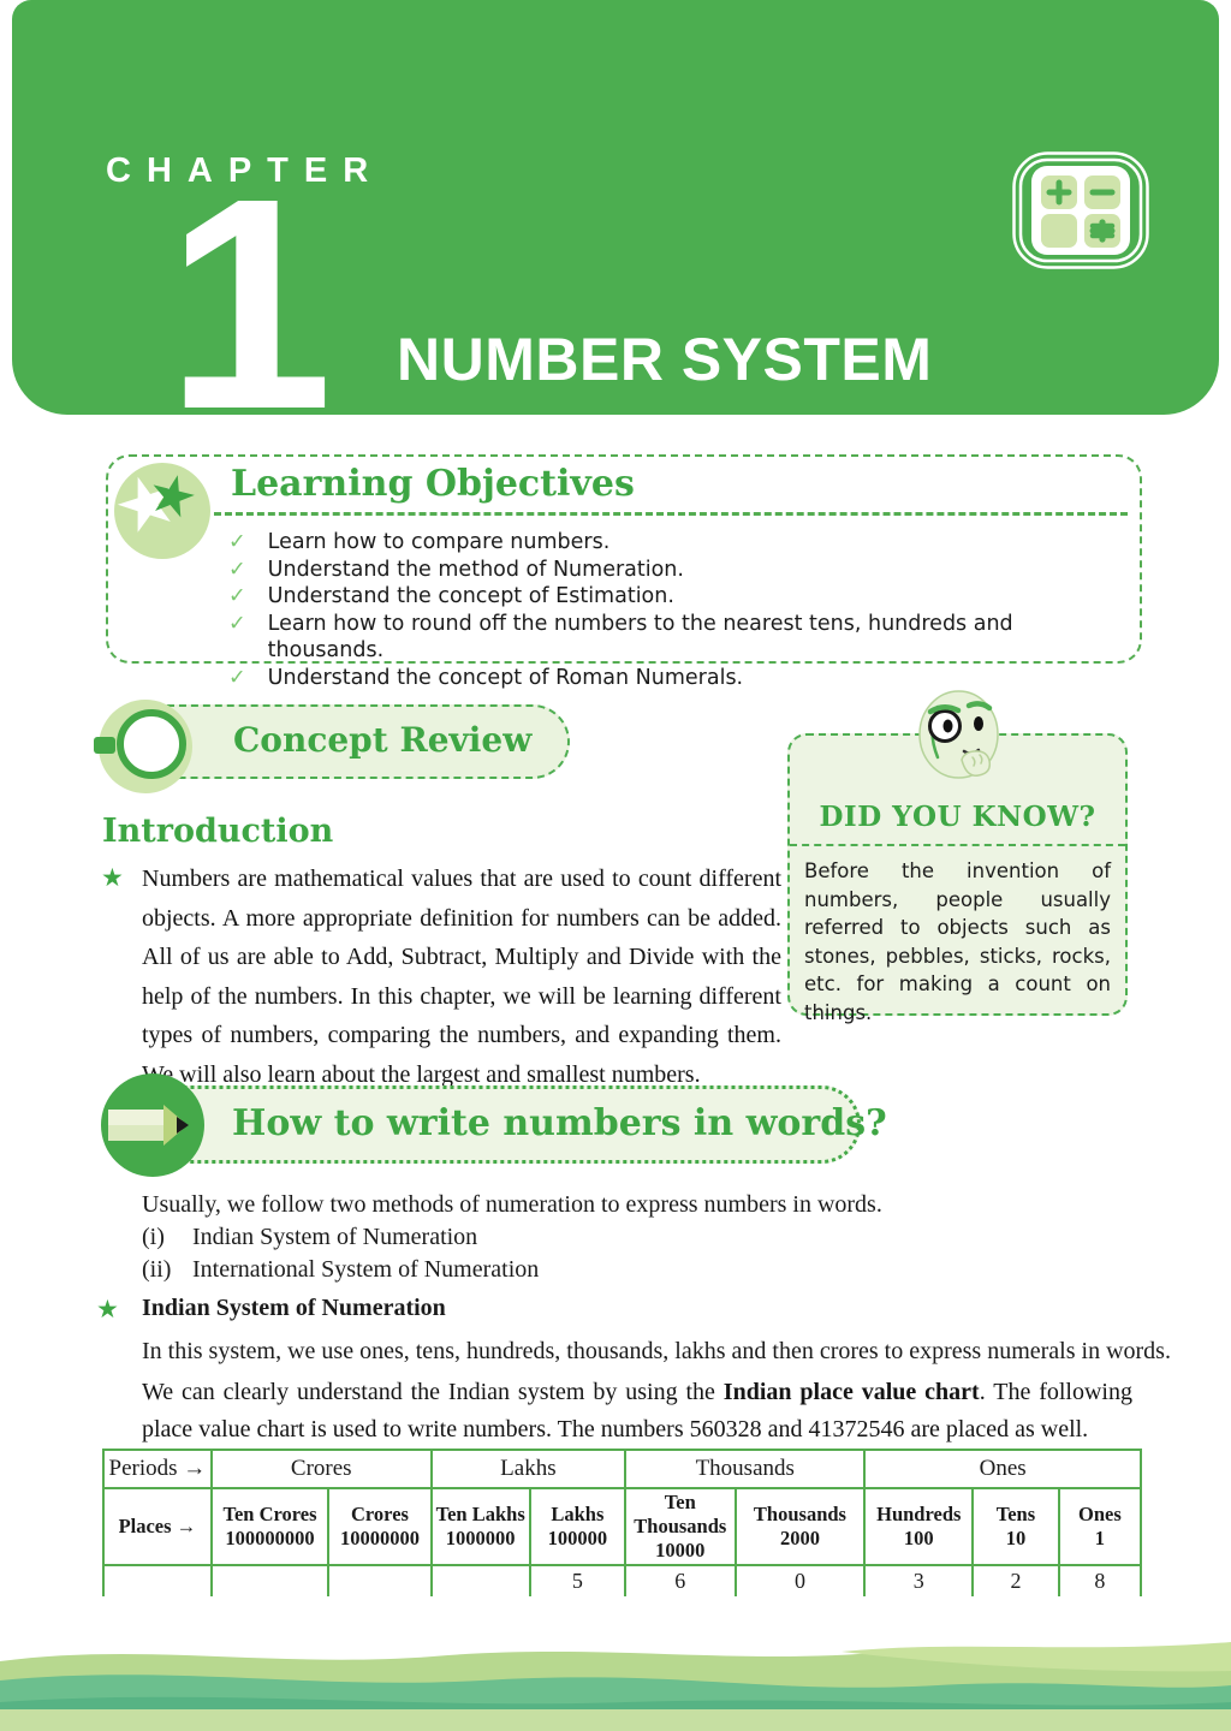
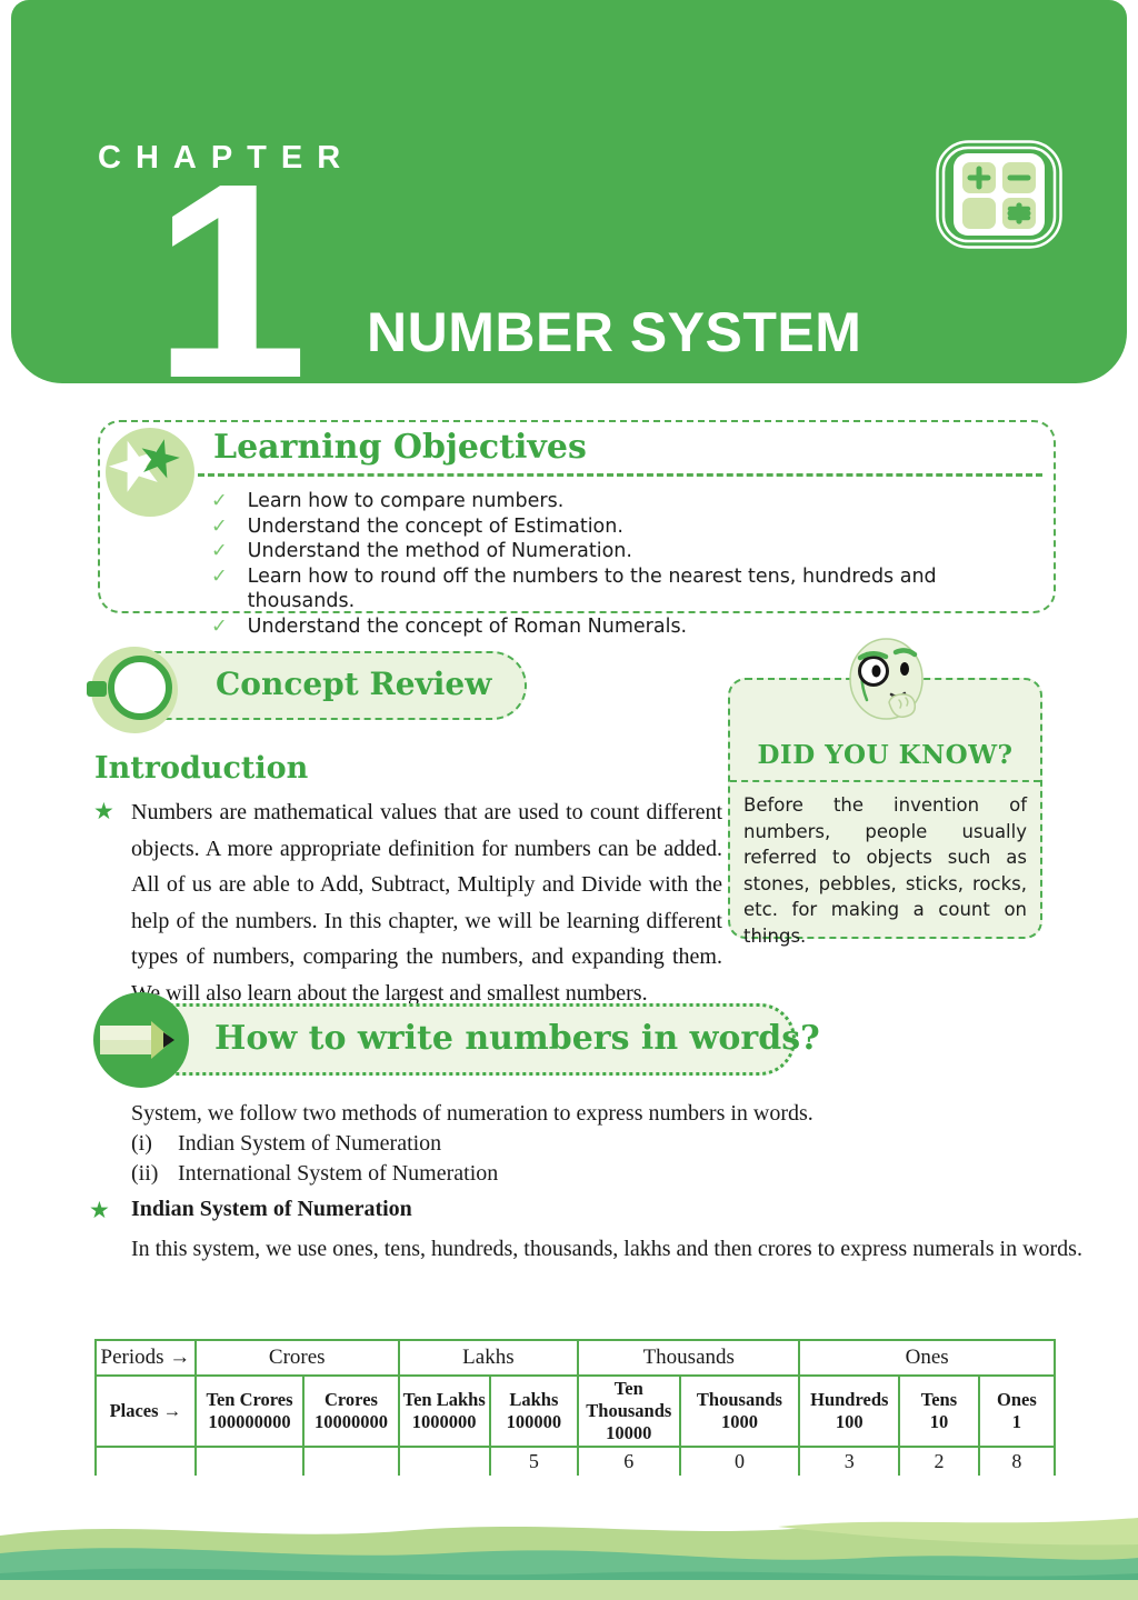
  CHAPTER
  1
  NUMBER SYSTEM
  Learning Objectives
  ✓
  Learn how to compare numbers.
  ✓
- Understand the method of Numeration.
+ Understand the concept of Estimation.
  ✓
- Understand the concept of Estimation.
+ Understand the method of Numeration.
  ✓
  Learn how to round off the numbers to the nearest tens, hundreds and thousands.
  ✓
  Understand the concept of Roman Numerals.
  Concept Review
  Introduction
  ★
  Numbers are mathematical values that are used to count different objects. A more appropriate definition for numbers can be added. All of us are able to Add, Subtract, Multiply and Divide with the help of the numbers. In this chapter, we will be learning different types of numbers, comparing the numbers, and expanding them. e will also learn about the largest and smallest numbers.
  DID YOU KNOW?
  Before the invention of numbers, people usually referred to objects such as stones, pebbles, sticks, rocks, etc. for making a count on things.
  How to write numbers in words?
- Usually, we follow two methods of numeration to express numbers in words.
+ System, we follow two methods of numeration to express numbers in words.
  (i)
  Indian System of Numeration
  (ii)
  International System of Numeration
  ★
  Indian System of Numeration
  In this system, we use ones, tens, hundreds, thousands, lakhs and then crores to express numerals in words.
- We can clearly understand the Indian system by using the Indian place value chart. The following place value chart is used to write numbers. The numbers 560328 and 41372546 are placed as well.
  Periods →	Crores	Lakhs	Thousands	Ones
- Places →	Ten Crores100000000	Crores10000000	Ten Lakhs1000000	Lakhs100000	Ten Thousands10000	Thousands2000	Hundreds100	Tens10	Ones1
+ Places →	Ten Crores100000000	Crores10000000	Ten Lakhs1000000	Lakhs100000	Ten Thousands10000	Thousands1000	Hundreds100	Tens10	Ones1
  				5	6	0	3	2	8
